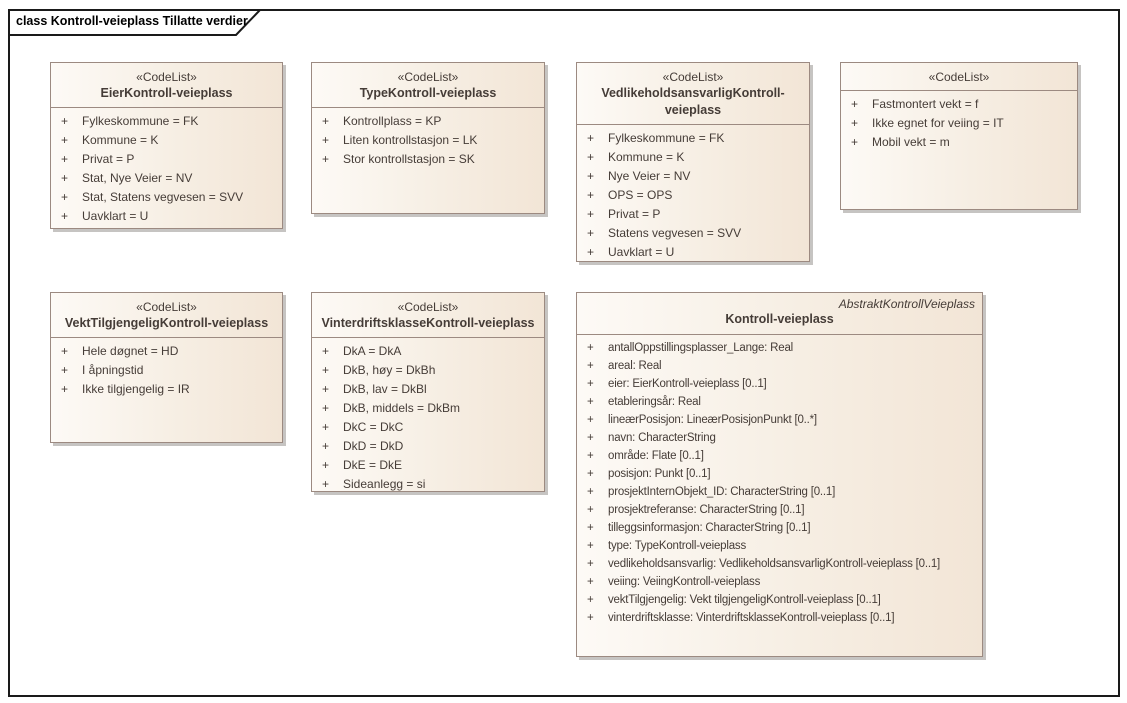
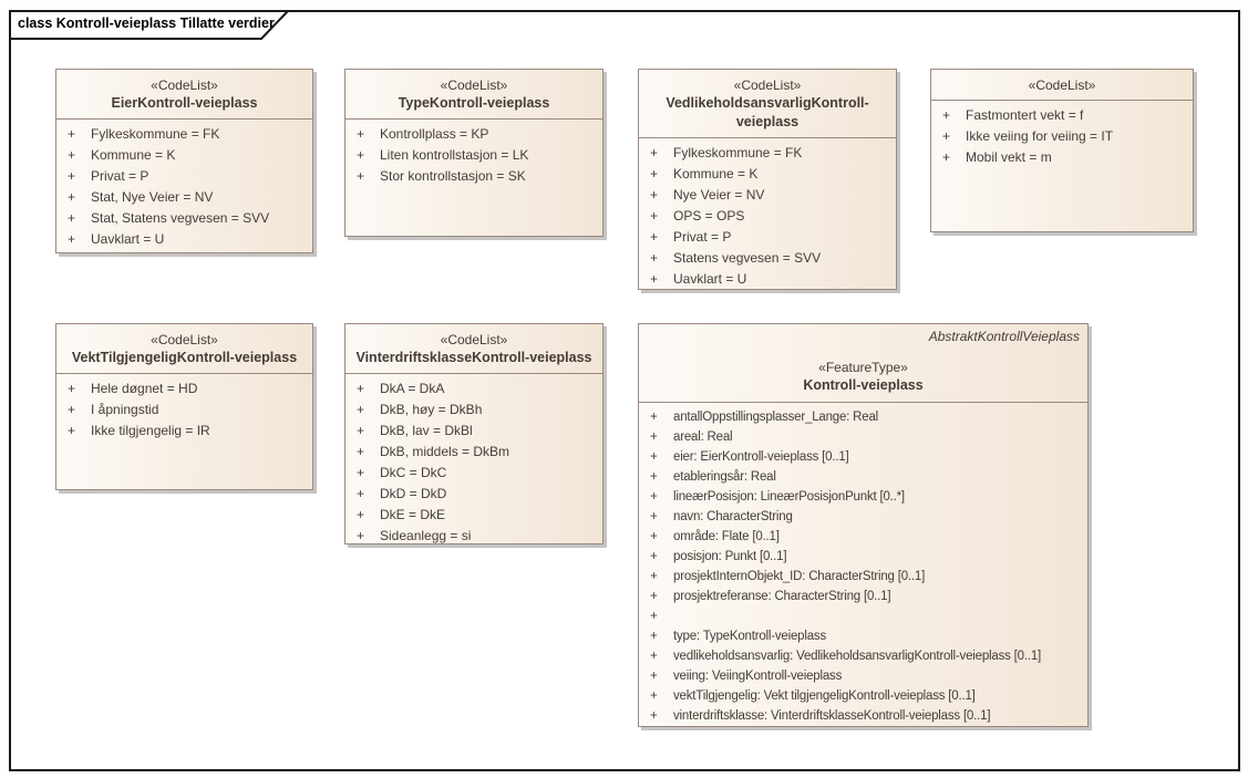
  class Kontroll-veieplass Tillatte verdier
  «CodeList»
  EierKontroll-veieplass
  +
  Fylkeskommune = FK
  +
  Kommune = K
  +
  Privat = P
  +
  Stat, Nye Veier = NV
  +
  Stat, Statens vegvesen = SVV
  +
  Uavklart = U
  «CodeList»
  TypeKontroll-veieplass
  +
  Kontrollplass = KP
  +
  Liten kontrollstasjon = LK
  +
  Stor kontrollstasjon = SK
  «CodeList»
  VedlikeholdsansvarligKontroll-veieplass
  +
  Fylkeskommune = FK
  +
  Kommune = K
  +
  Nye Veier = NV
  +
  OPS = OPS
  +
  Privat = P
  +
  Statens vegvesen = SVV
  +
  Uavklart = U
  «CodeList»
  +
  Fastmontert vekt = f
  +
- Ikke egnet for veiing = IT
+ Ikke veiing for veiing = IT
  +
  Mobil vekt = m
  «CodeList»
  VektTilgjengeligKontroll-veieplass
  +
  Hele døgnet = HD
  +
  I åpningstid
  +
  Ikke tilgjengelig = IR
  «CodeList»
  VinterdriftsklasseKontroll-veieplass
  +
  DkA = DkA
  +
  DkB, høy = DkBh
  +
  DkB, lav = DkBl
  +
  DkB, middels = DkBm
  +
  DkC = DkC
  +
  DkD = DkD
  +
  DkE = DkE
  +
  Sideanlegg = si
  AbstraktKontrollVeieplass
+ «FeatureType»
  Kontroll-veieplass
  +
  antallOppstillingsplasser_Lange: Real
  +
  areal: Real
  +
  eier: EierKontroll-veieplass [0..1]
  +
  etableringsår: Real
  +
  lineærPosisjon: LineærPosisjonPunkt [0..*]
  +
  navn: CharacterString
  +
  område: Flate [0..1]
  +
  posisjon: Punkt [0..1]
  +
  prosjektInternObjekt_ID: CharacterString [0..1]
  +
  prosjektreferanse: CharacterString [0..1]
  +
- tilleggsinformasjon: CharacterString [0..1]
  +
  type: TypeKontroll-veieplass
  +
  vedlikeholdsansvarlig: VedlikeholdsansvarligKontroll-veieplass [0..1]
  +
  veiing: VeiingKontroll-veieplass
  +
  vektTilgjengelig: Vekt tilgjengeligKontroll-veieplass [0..1]
  +
  vinterdriftsklasse: VinterdriftsklasseKontroll-veieplass [0..1]
